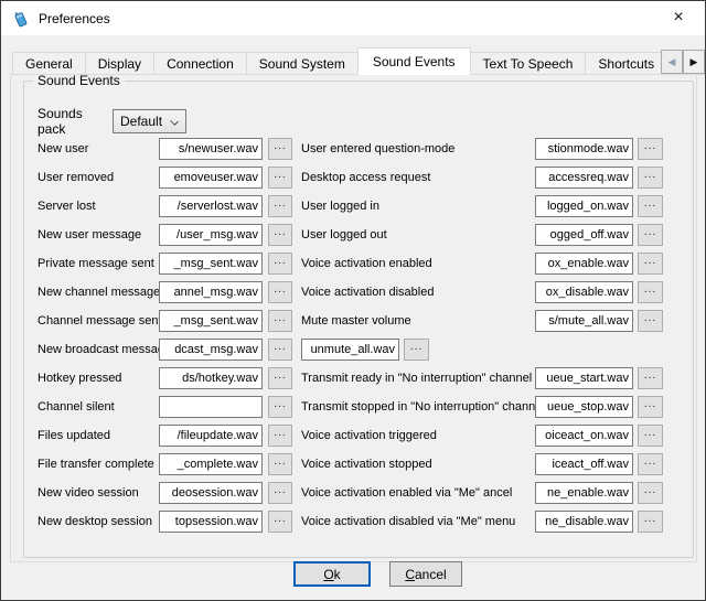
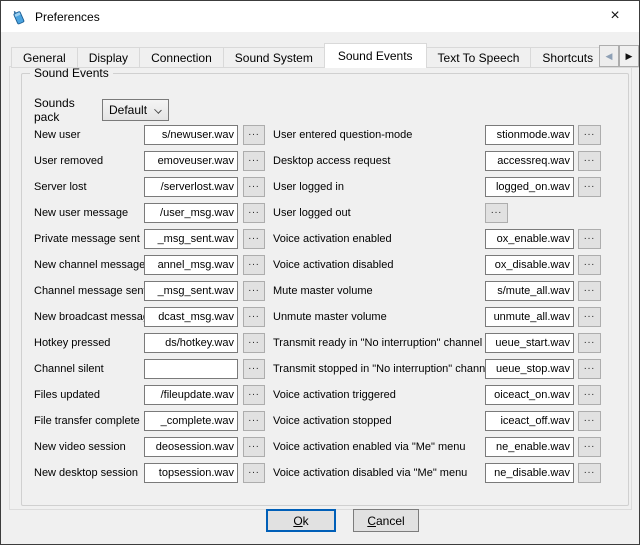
  Preferences
  ×
  General
  Display
  Connection
  Sound System
  Sound Events
  Text To Speech
  Shortcuts
  ◀
  ▶
  Sound Events
  Sounds pack
  Default
  New user
  s/newuser.wav
  ...
  User removed
  emoveuser.wav
  ...
  Server lost
  /serverlost.wav
  ...
  New user message
  /user_msg.wav
  ...
  Private message sent
  _msg_sent.wav
  ...
  New channel message
  annel_msg.wav
  ...
  Channel message sen
  _msg_sent.wav
  ...
  New broadcast messa
  dcast_msg.wav
  ...
  Hotkey pressed
  ds/hotkey.wav
  ...
  Channel silent
  ...
  Files updated
  /fileupdate.wav
  ...
  File transfer complete
  _complete.wav
  ...
  New video session
  deosession.wav
  ...
  New desktop session
  topsession.wav
  ...
  User entered question-mode
  stionmode.wav
  ...
  Desktop access request
  accessreq.wav
  ...
  User logged in
  logged_on.wav
  ...
  User logged out
- ogged_off.wav
  ...
  Voice activation enabled
  ox_enable.wav
  ...
  Voice activation disabled
  ox_disable.wav
  ...
  Mute master volume
  s/mute_all.wav
  ...
+ Unmute master volume
  unmute_all.wav
  ...
  Transmit ready in "No interruption" channel
  ueue_start.wav
  ...
  Transmit stopped in "No interruption" chann
  ueue_stop.wav
  ...
  Voice activation triggered
  oiceact_on.wav
  ...
  Voice activation stopped
  iceact_off.wav
  ...
- Voice activation enabled via "Me" ancel
+ Voice activation enabled via "Me" menu
  ne_enable.wav
  ...
  Voice activation disabled via "Me" menu
  ne_disable.wav
  ...
  Ok
  Cancel
